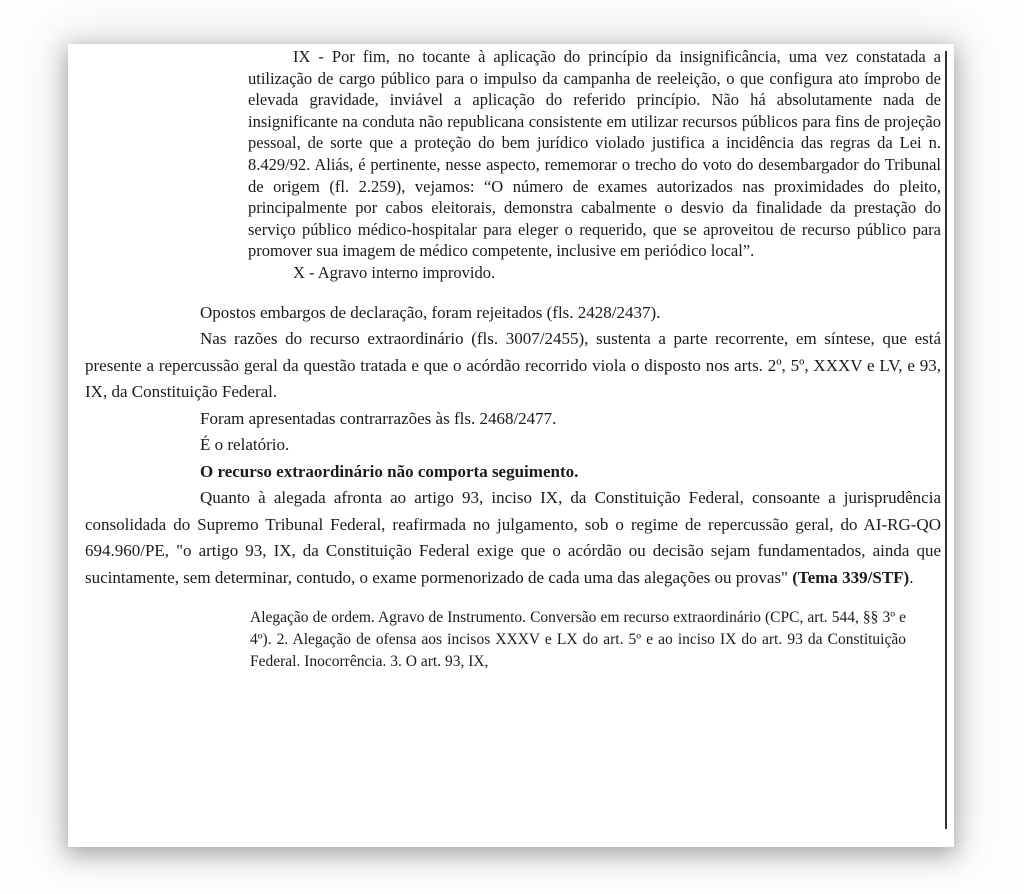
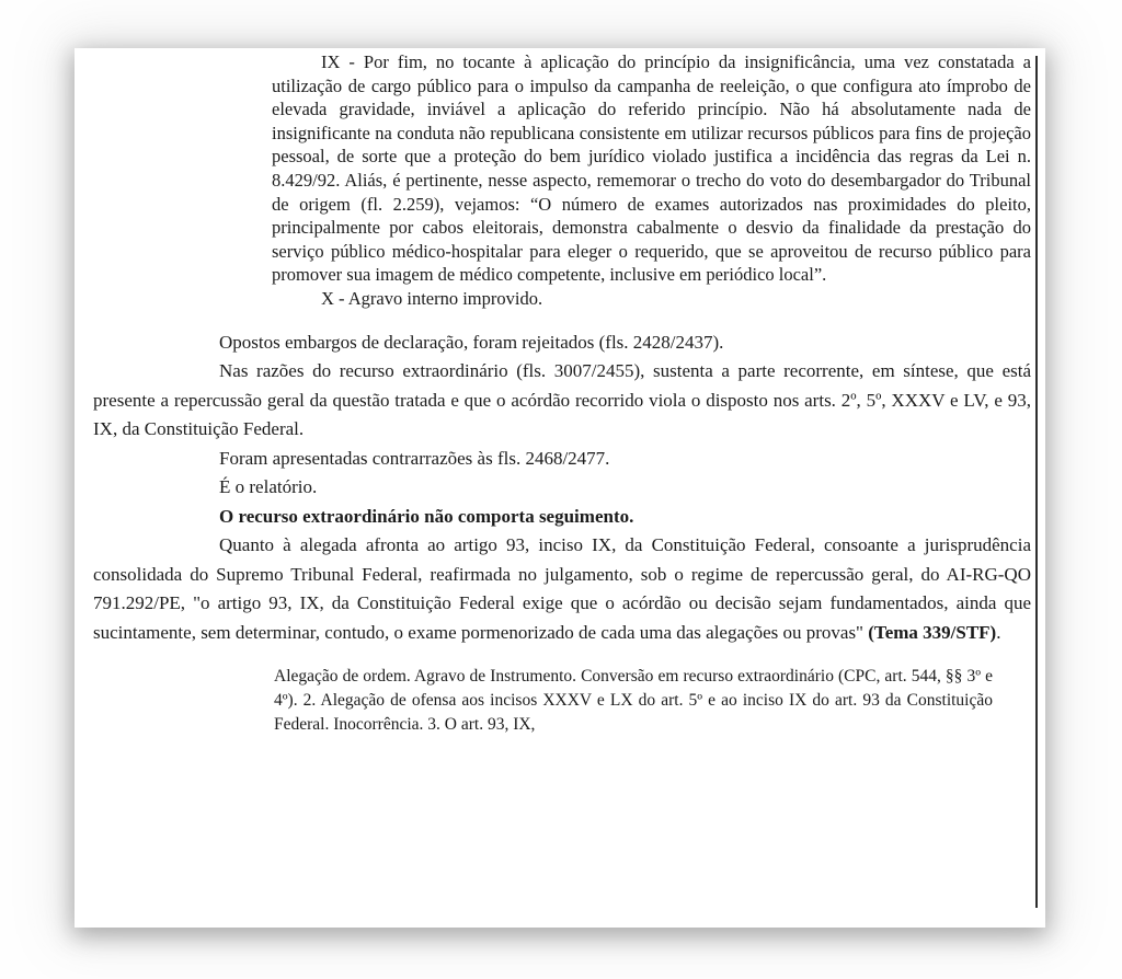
  IX - Por fim, no tocante à aplicação do princípio da insignificância, uma vez constatada a utilização de cargo público para o impulso da campanha de reeleição, o que configura ato ímprobo de elevada gravidade, inviável a aplicação do referido princípio. Não há absolutamente nada de insignificante na conduta não republicana consistente em utilizar recursos públicos para fins de projeção pessoal, de sorte que a proteção do bem jurídico violado justifica a incidência das regras da Lei n. 8.429/92. Aliás, é pertinente, nesse aspecto, rememorar o trecho do voto do desembargador do Tribunal de origem (fl. 2.259), vejamos: “O número de exames autorizados nas proximidades do pleito, principalmente por cabos eleitorais, demonstra cabalmente o desvio da finalidade da prestação do serviço público médico-hospitalar para eleger o requerido, que se aproveitou de recurso público para promover sua imagem de médico competente, inclusive em periódico local”.
  X - Agravo interno improvido.
  Opostos embargos de declaração, foram rejeitados (fls. 2428/2437).
  Nas razões do recurso extraordinário (fls. 3007/2455), sustenta a parte recorrente, em síntese, que está presente a repercussão geral da questão tratada e que o acórdão recorrido viola o disposto nos arts. 2º, 5º, XXXV e LV, e 93, IX, da Constituição Federal.
  Foram apresentadas contrarrazões às fls. 2468/2477.
  É o relatório.
  O recurso extraordinário não comporta seguimento.
- Quanto à alegada afronta ao artigo 93, inciso IX, da Constituição Federal, consoante a jurisprudência consolidada do Supremo Tribunal Federal, reafirmada no julgamento, sob o regime de repercussão geral, do AI-RG-QO 694.960/PE, "o artigo 93, IX, da Constituição Federal exige que o acórdão ou decisão sejam fundamentados, ainda que sucintamente, sem determinar, contudo, o exame pormenorizado de cada uma das alegações ou provas" (Tema 339/STF).
+ Quanto à alegada afronta ao artigo 93, inciso IX, da Constituição Federal, consoante a jurisprudência consolidada do Supremo Tribunal Federal, reafirmada no julgamento, sob o regime de repercussão geral, do AI-RG-QO 791.292/PE, "o artigo 93, IX, da Constituição Federal exige que o acórdão ou decisão sejam fundamentados, ainda que sucintamente, sem determinar, contudo, o exame pormenorizado de cada uma das alegações ou provas" (Tema 339/STF).
  Alegação de ordem. Agravo de Instrumento. Conversão em recurso extraordinário (CPC, art. 544, §§ 3º e 4º). 2. Alegação de ofensa aos incisos XXXV e LX do art. 5º e ao inciso IX do art. 93 da Constituição Federal. Inocorrência. 3. O art. 93, IX,
